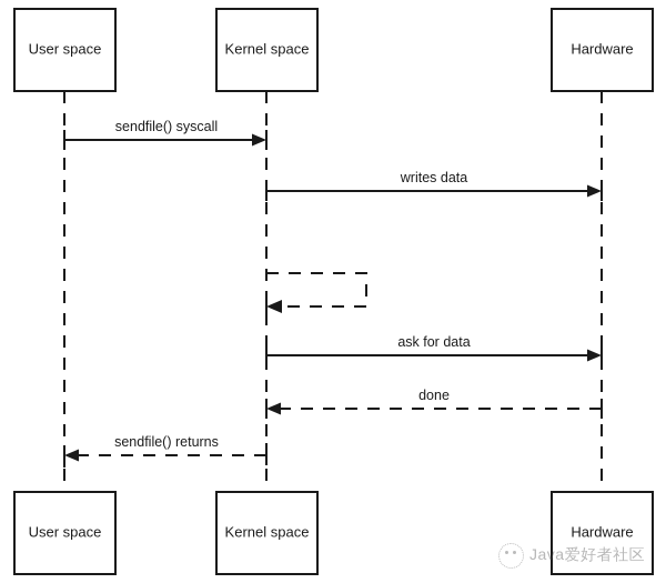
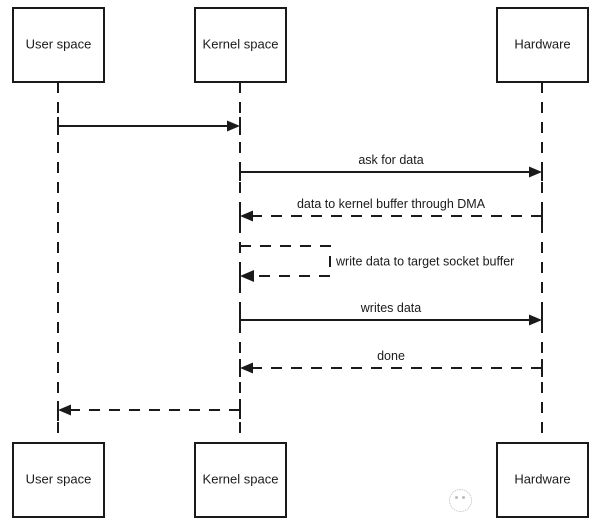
  User space
  Kernel space
  Hardware
  User space
  Kernel space
  Hardware
- sendfile() syscall
- writes data
+ ask for data
+ data to kernel buffer through DMA
+ write data to target socket buffer
- ask for data
+ writes data
  done
- sendfile() returns
- Java爱好者社区
